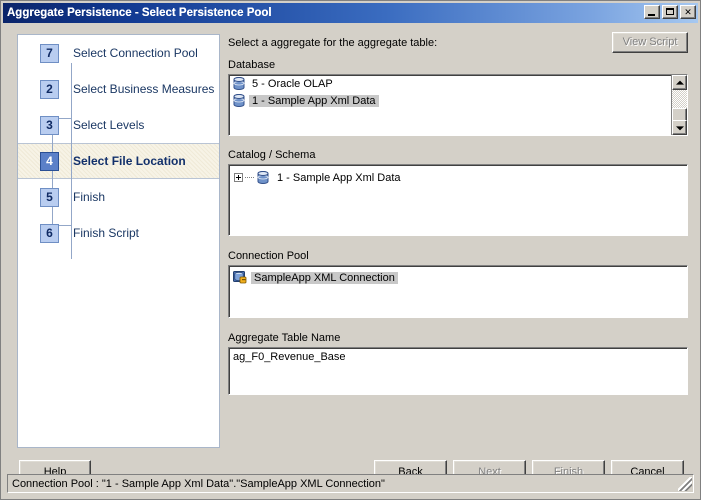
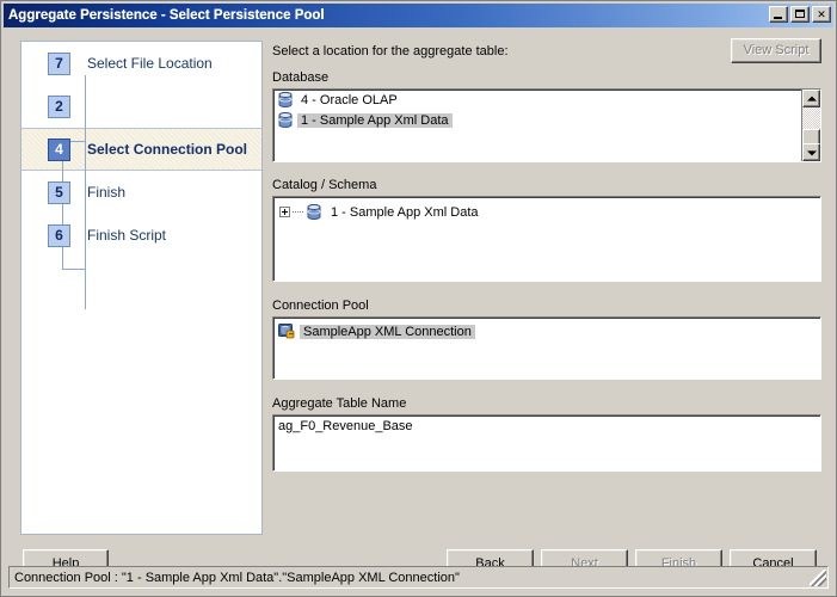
  Aggregate Persistence - Select Persistence Pool
  ✕
  7
- Select Connection Pool
+ Select File Location
  2
- Select Business Measures
- 3
- Select Levels
  4
- Select File Location
+ Select Connection Pool
  5
  Finish
  6
  Finish Script
- Select a aggregate for the aggregate table:
+ Select a location for the aggregate table:
  View Script
  Database
- 5 - Oracle OLAP
+ 4 - Oracle OLAP
  1 - Sample App Xml Data
  Catalog / Schema
  1 - Sample App Xml Data
  Connection Pool
  SampleApp XML Connection
  Aggregate Table Name
  ag_F0_Revenue_Base
  Help
  Back
  Next
  Finish
  Cancel
  Connection Pool : "1 - Sample App Xml Data"."SampleApp XML Connection"
